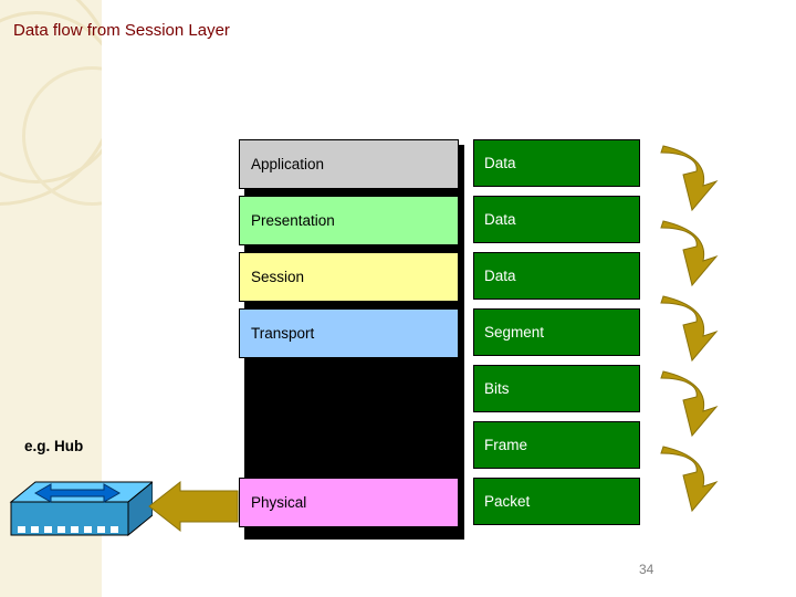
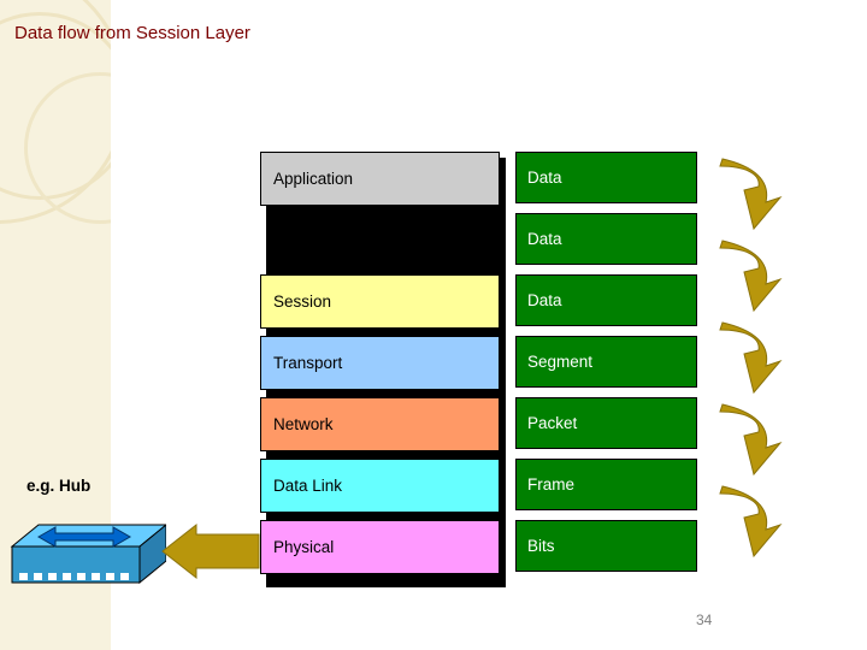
  Data flow from Session Layer
  Application
- Presentation
  Session
  Transport
+ Network
+ Data Link
  Physical
  e.g. Hub
  34
  Data
  Data
  Data
  Segment
- Bits
+ Packet
  Frame
- Packet
+ Bits
